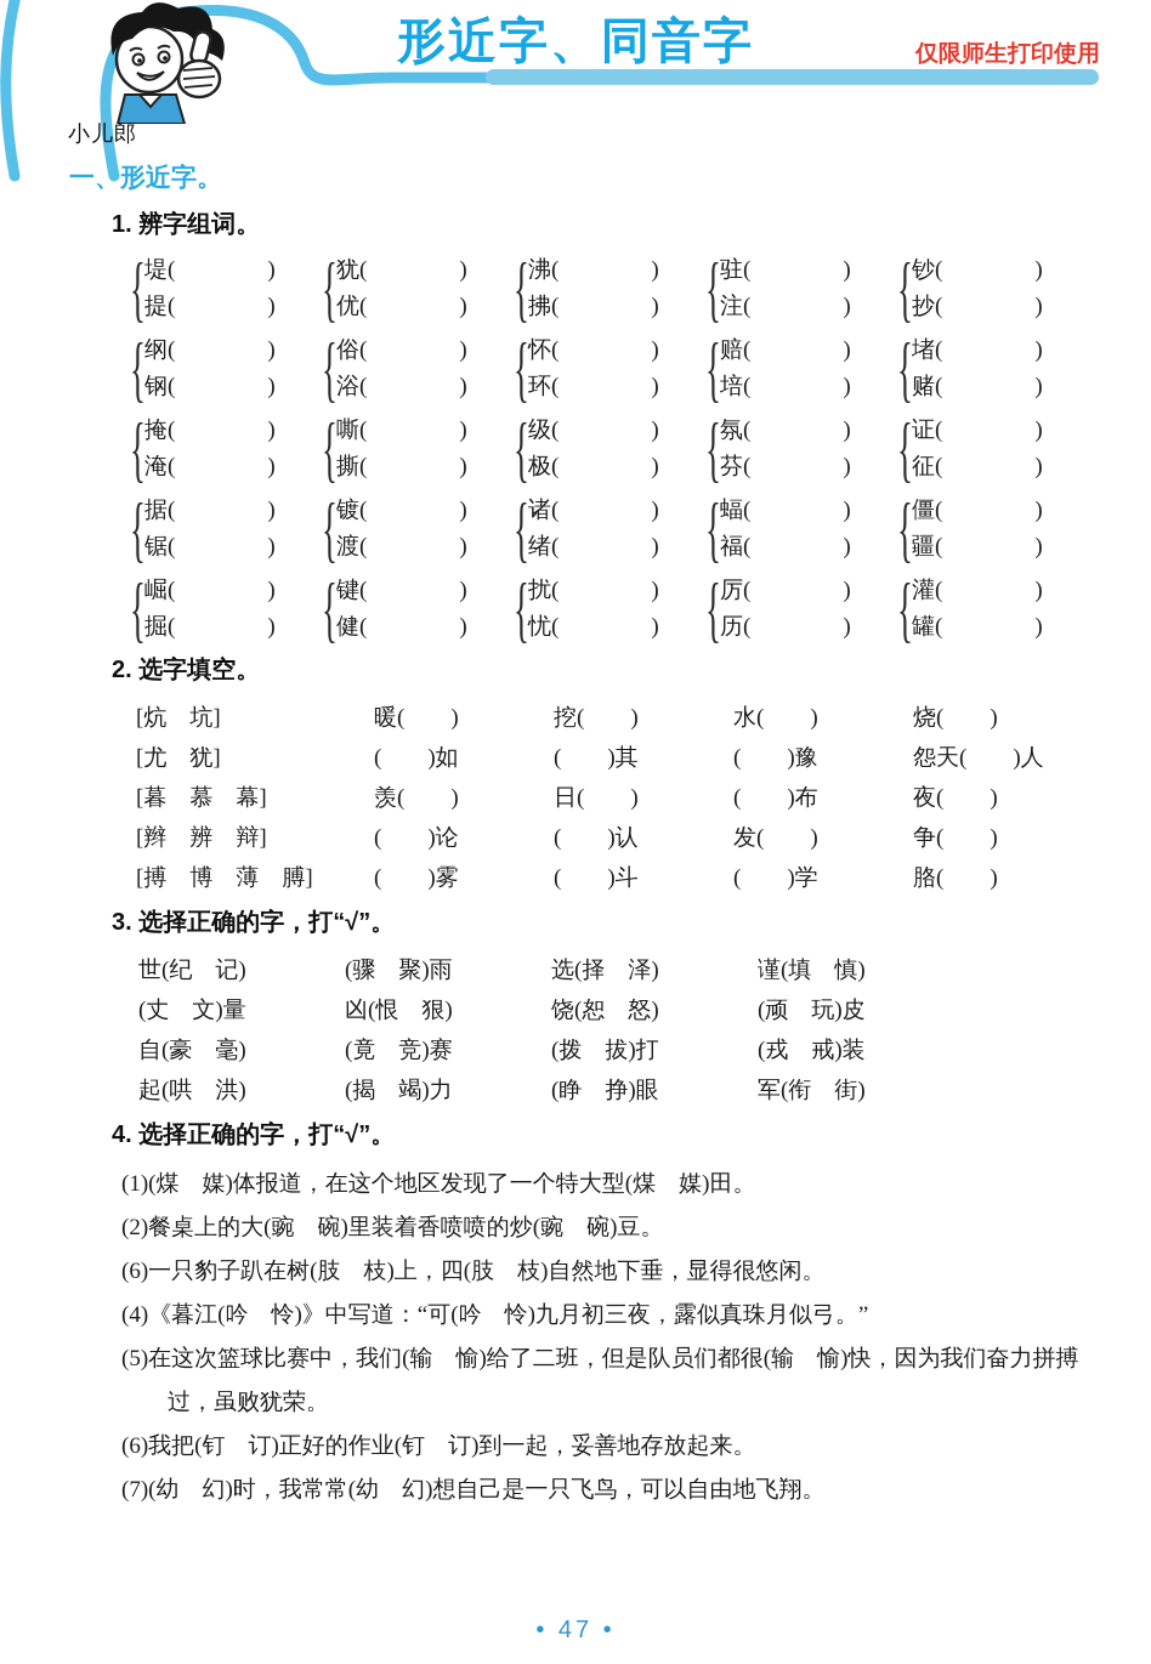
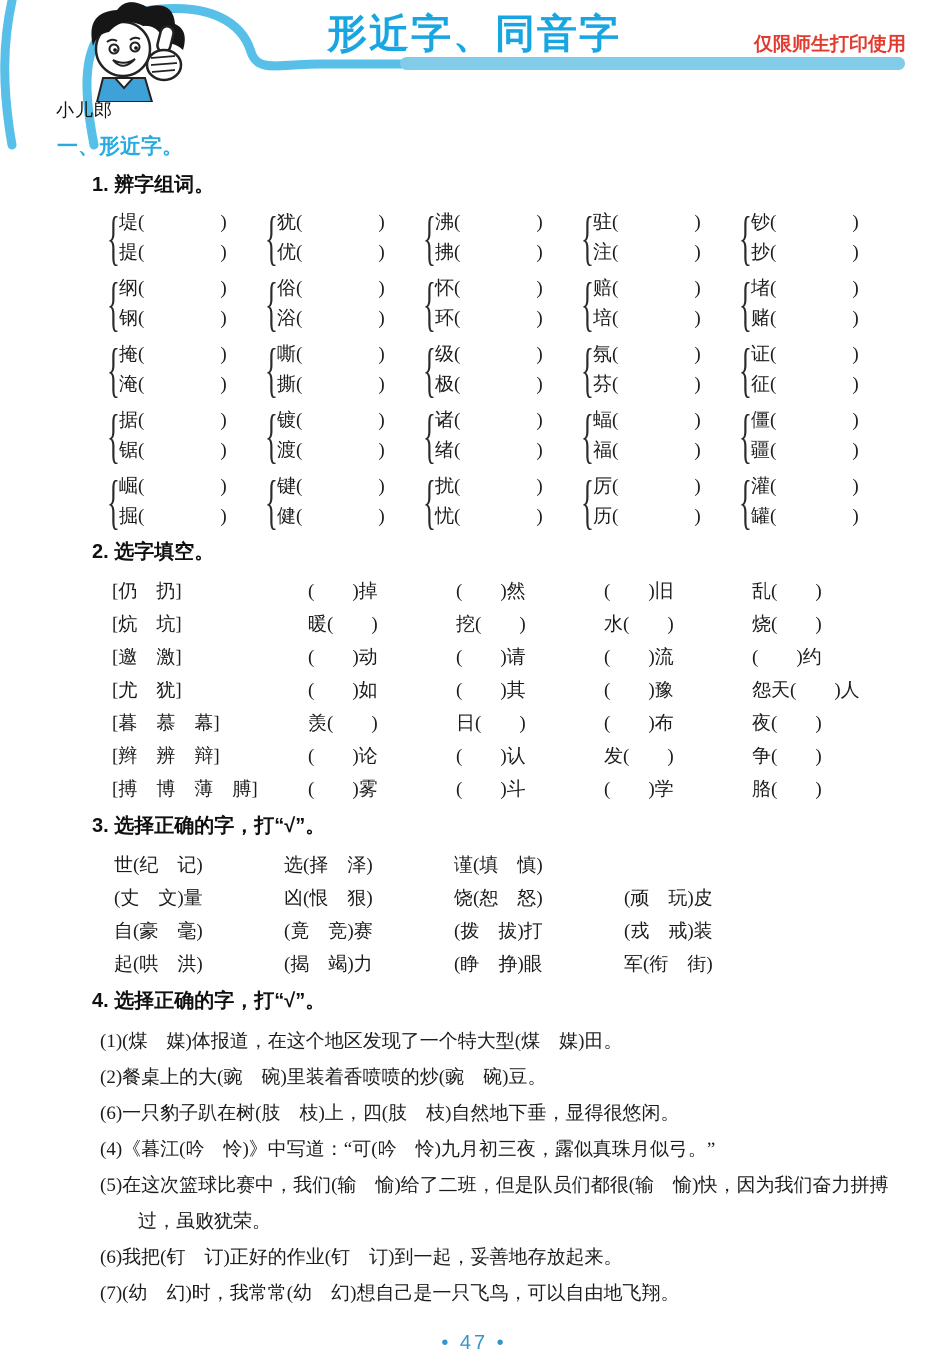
  小儿郎
  形近字、同音字
  仅限师生打印使用
  一、形近字。
  1. 辨字组词。
  {
  堤( )
  提( )
  {
  犹( )
  优( )
  {
  沸( )
  拂( )
  {
  驻( )
  注( )
  {
  钞( )
  抄( )
  {
  纲( )
  钢( )
  {
  俗( )
  浴( )
  {
  怀( )
  环( )
  {
  赔( )
  培( )
  {
  堵( )
  赌( )
  {
  掩( )
  淹( )
  {
  嘶( )
  撕( )
  {
  级( )
  极( )
  {
  氛( )
  芬( )
  {
  证( )
  征( )
  {
  据( )
  锯( )
  {
  镀( )
  渡( )
  {
  诸( )
  绪( )
  {
  蝠( )
  福( )
  {
  僵( )
  疆( )
  {
  崛( )
  掘( )
  {
  键( )
  健( )
  {
  扰( )
  忧( )
  {
  厉( )
  历( )
  {
  灌( )
  罐( )
  2. 选字填空。
+ [仍 扔]
+ ( )掉
+ ( )然
+ ( )旧
+ 乱( )
  [炕 坑]
  暖( )
  挖( )
  水( )
  烧( )
+ [邀 激]
+ ( )动
+ ( )请
+ ( )流
+ ( )约
  [尤 犹]
  ( )如
  ( )其
  ( )豫
  怨天( )人
  [暮 慕 幕]
  羡( )
  日( )
  ( )布
  夜( )
  [辫 辨 辩]
  ( )论
  ( )认
  发( )
  争( )
  [搏 博 薄 膊]
  ( )雾
  ( )斗
  ( )学
  胳( )
  3. 选择正确的字，打“√”。
  世(纪 记)
- (骤 聚)雨
  选(择 泽)
  谨(填 慎)
  (丈 文)量
  凶(恨 狠)
  饶(恕 怒)
  (顽 玩)皮
  自(豪 毫)
  (竟 竞)赛
  (拨 拔)打
  (戎 戒)装
  起(哄 洪)
  (揭 竭)力
  (睁 挣)眼
  军(衔 街)
  4. 选择正确的字，打“√”。
  (1)(煤 媒)体报道，在这个地区发现了一个特大型(煤 媒)田。
  (2)餐桌上的大(豌 碗)里装着香喷喷的炒(豌 碗)豆。
  (6)一只豹子趴在树(肢 枝)上，四(肢 枝)自然地下垂，显得很悠闲。
  (4)《暮江(吟 怜)》中写道：“可(吟 怜)九月初三夜，露似真珠月似弓。”
  (5)在这次篮球比赛中，我们(输 愉)给了二班，但是队员们都很(输 愉)快，因为我们奋力拼搏过，虽败犹荣。
  (6)我把(钉 订)正好的作业(钉 订)到一起，妥善地存放起来。
  (7)(幼 幻)时，我常常(幼 幻)想自己是一只飞鸟，可以自由地飞翔。
  • 47 •
